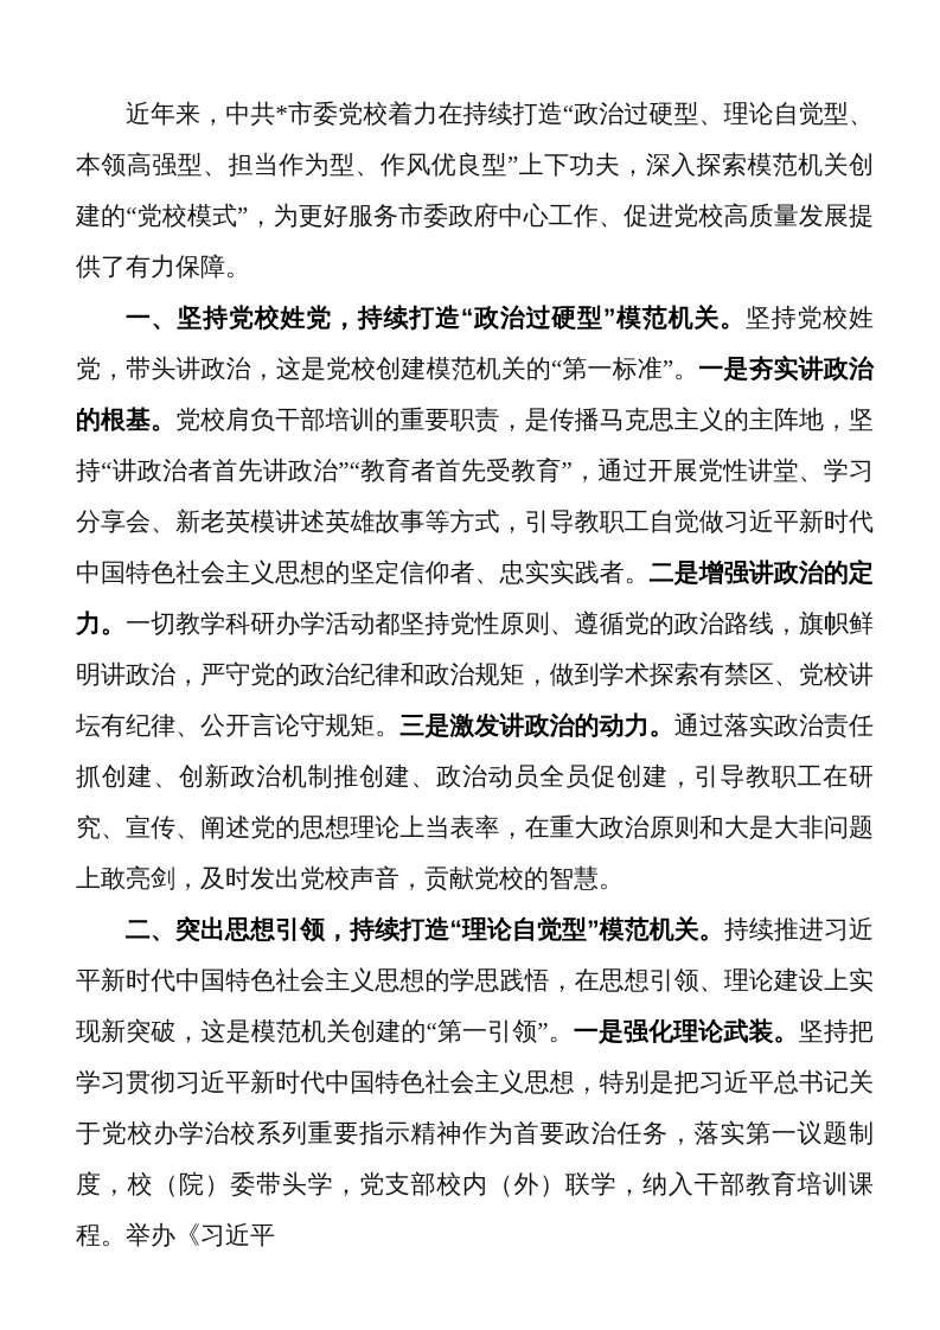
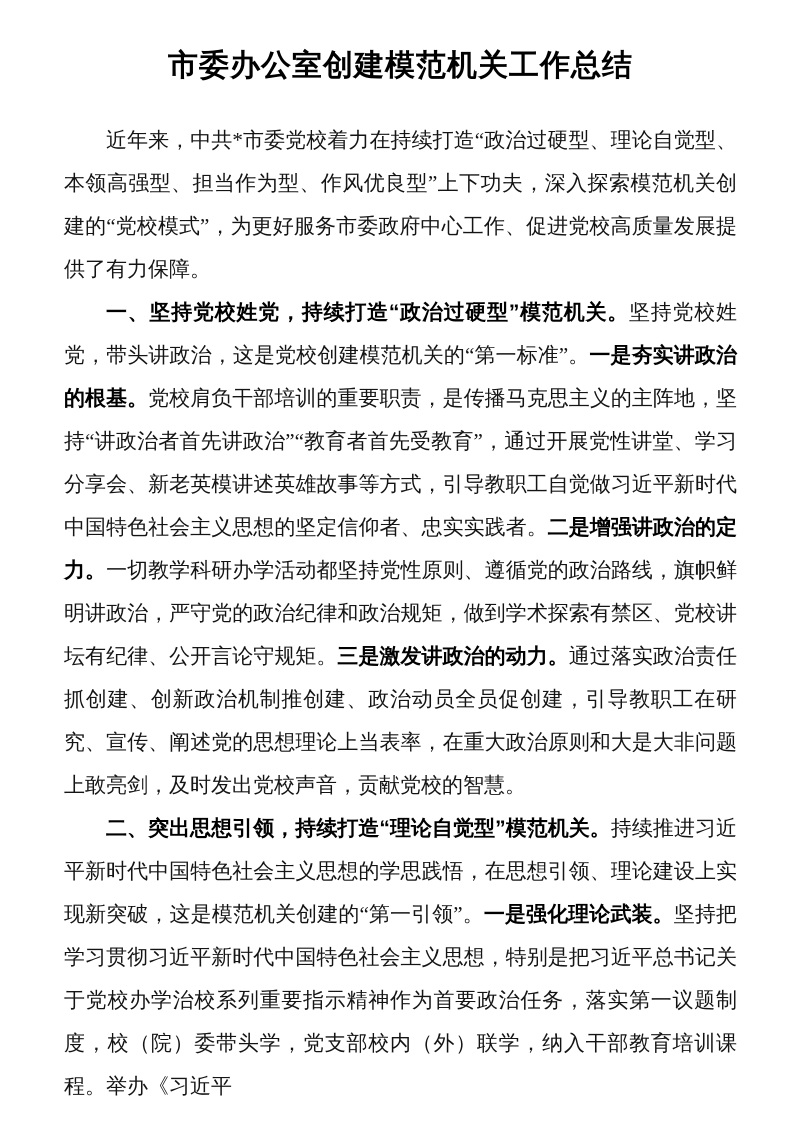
+ 市委办公室创建模范机关工作总结
  近年来，中共*市委党校着力在持续打造“政治过硬型、理论自觉型、本领高强型、担当作为型、作风优良型”上下功夫，深入探索模范机关创建的“党校模式”，为更好服务市委政府中心工作、促进党校高质量发展提供了有力保障。
  一、坚持党校姓党，持续打造“政治过硬型”模范机关。坚持党校姓党，带头讲政治，这是党校创建模范机关的“第一标准”。一是夯实讲政治的根基。党校肩负干部培训的重要职责，是传播马克思主义的主阵地，坚持“讲政治者首先讲政治”“教育者首先受教育”，通过开展党性讲堂、学习分享会、新老英模讲述英雄故事等方式，引导教职工自觉做习近平新时代中国特色社会主义思想的坚定信仰者、忠实实践者。二是增强讲政治的定力。一切教学科研办学活动都坚持党性原则、遵循党的政治路线，旗帜鲜明讲政治，严守党的政治纪律和政治规矩，做到学术探索有禁区、党校讲坛有纪律、公开言论守规矩。三是激发讲政治的动力。通过落实政治责任抓创建、创新政治机制推创建、政治动员全员促创建，引导教职工在研究、宣传、阐述党的思想理论上当表率，在重大政治原则和大是大非问题上敢亮剑，及时发出党校声音，贡献党校的智慧。
  二、突出思想引领，持续打造“理论自觉型”模范机关。持续推进习近平新时代中国特色社会主义思想的学思践悟，在思想引领、理论建设上实现新突破，这是模范机关创建的“第一引领”。一是强化理论武装。坚持把学习贯彻习近平新时代中国特色社会主义思想，特别是把习近平总书记关于党校办学治校系列重要指示精神作为首要政治任务，落实第一议题制度，校（院）委带头学，党支部校内（外）联学，纳入干部教育培训课程。举办《习近平
